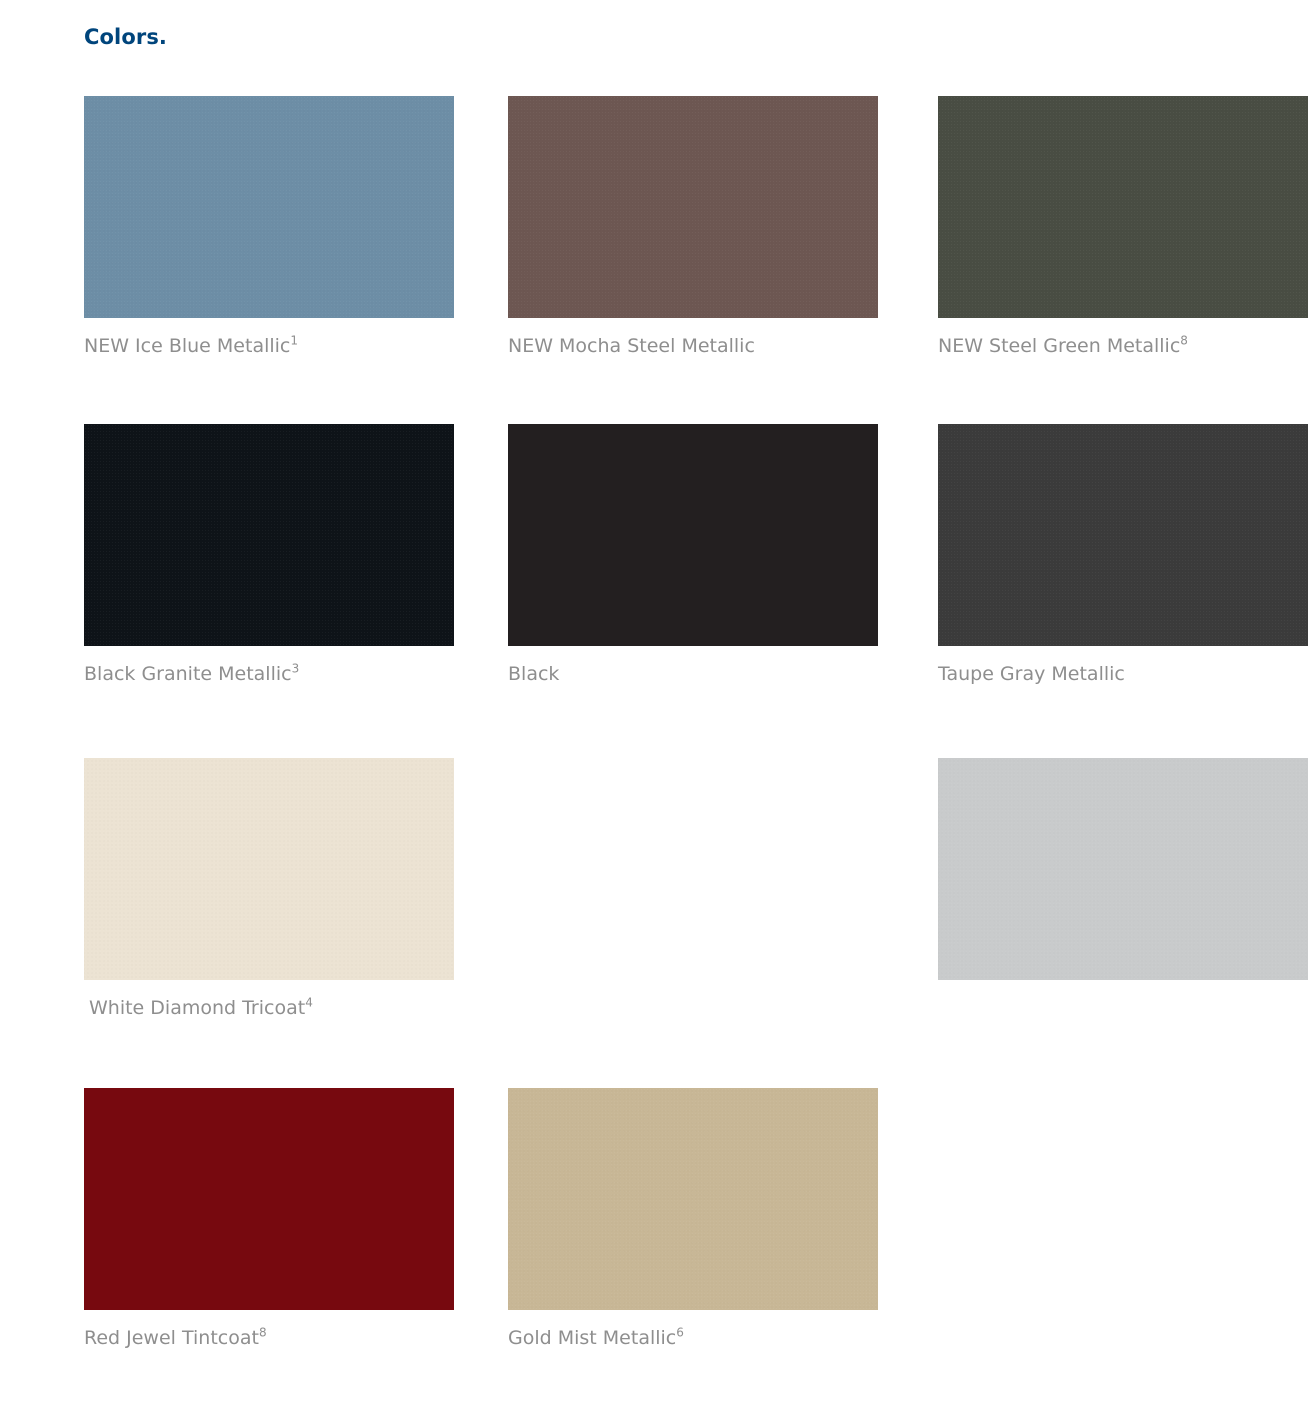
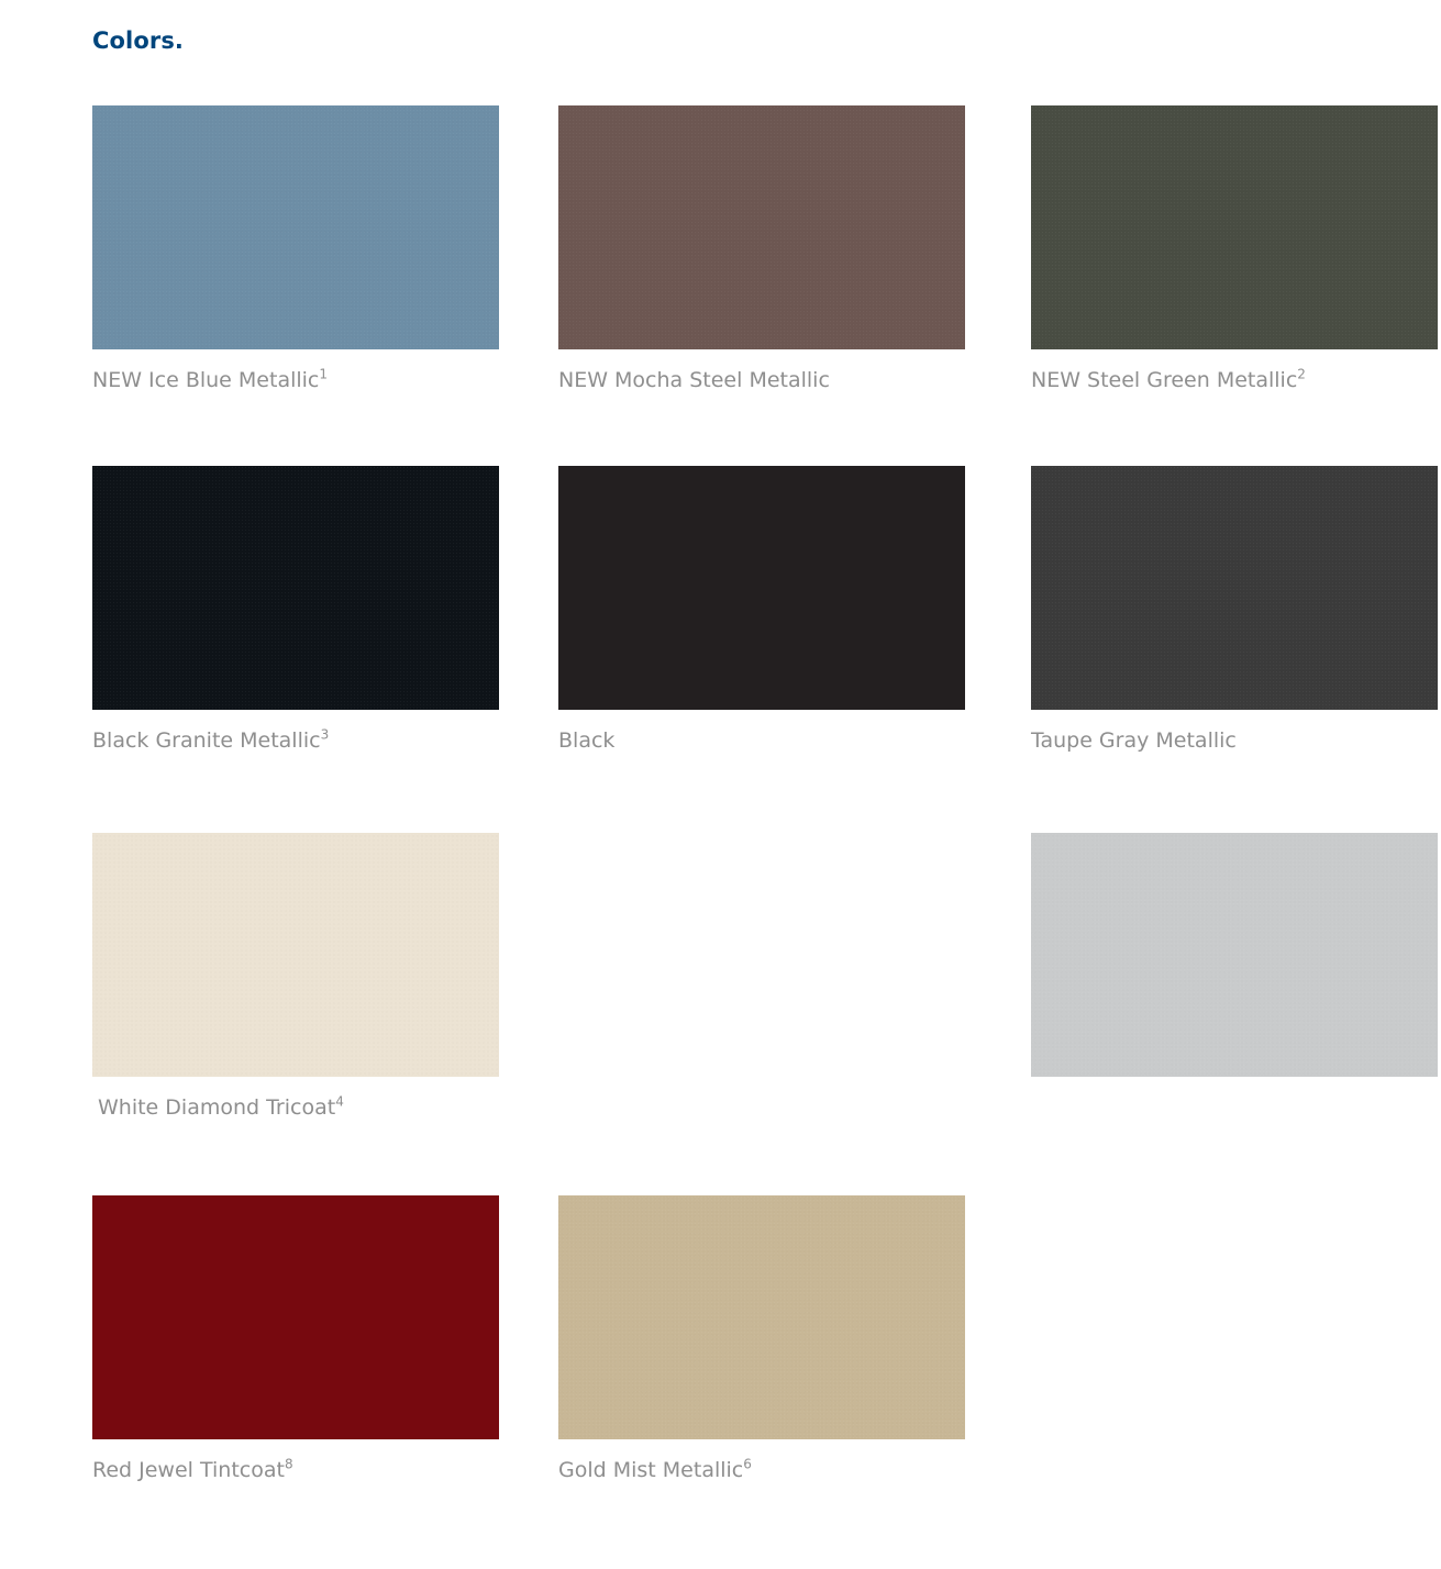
  Colors.
  NEW Ice Blue Metallic1
  NEW Mocha Steel Metallic
- NEW Steel Green Metallic8
+ NEW Steel Green Metallic2
  Black Granite Metallic3
  Black
  Taupe Gray Metallic
  White Diamond Tricoat4
  Red Jewel Tintcoat8
  Gold Mist Metallic6
